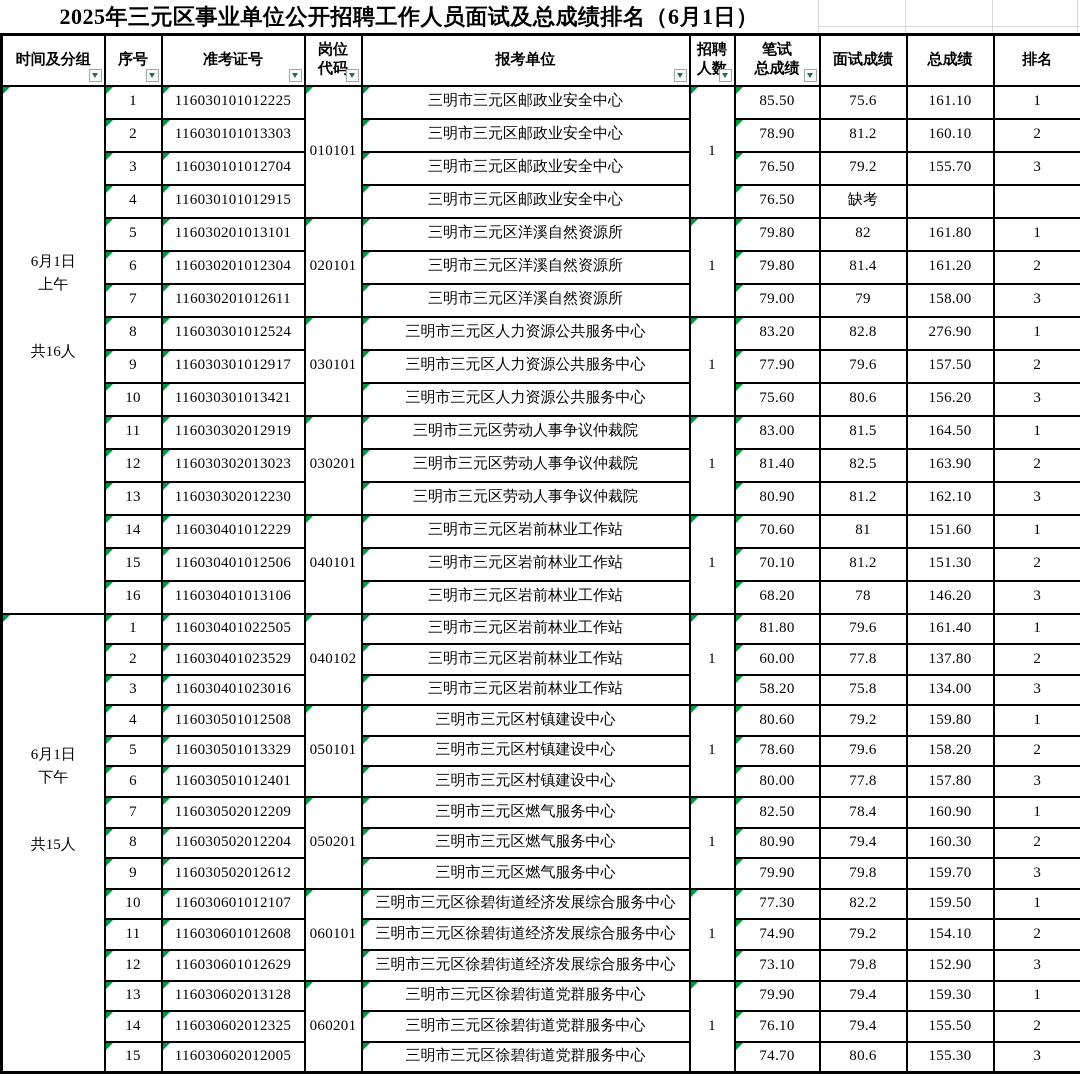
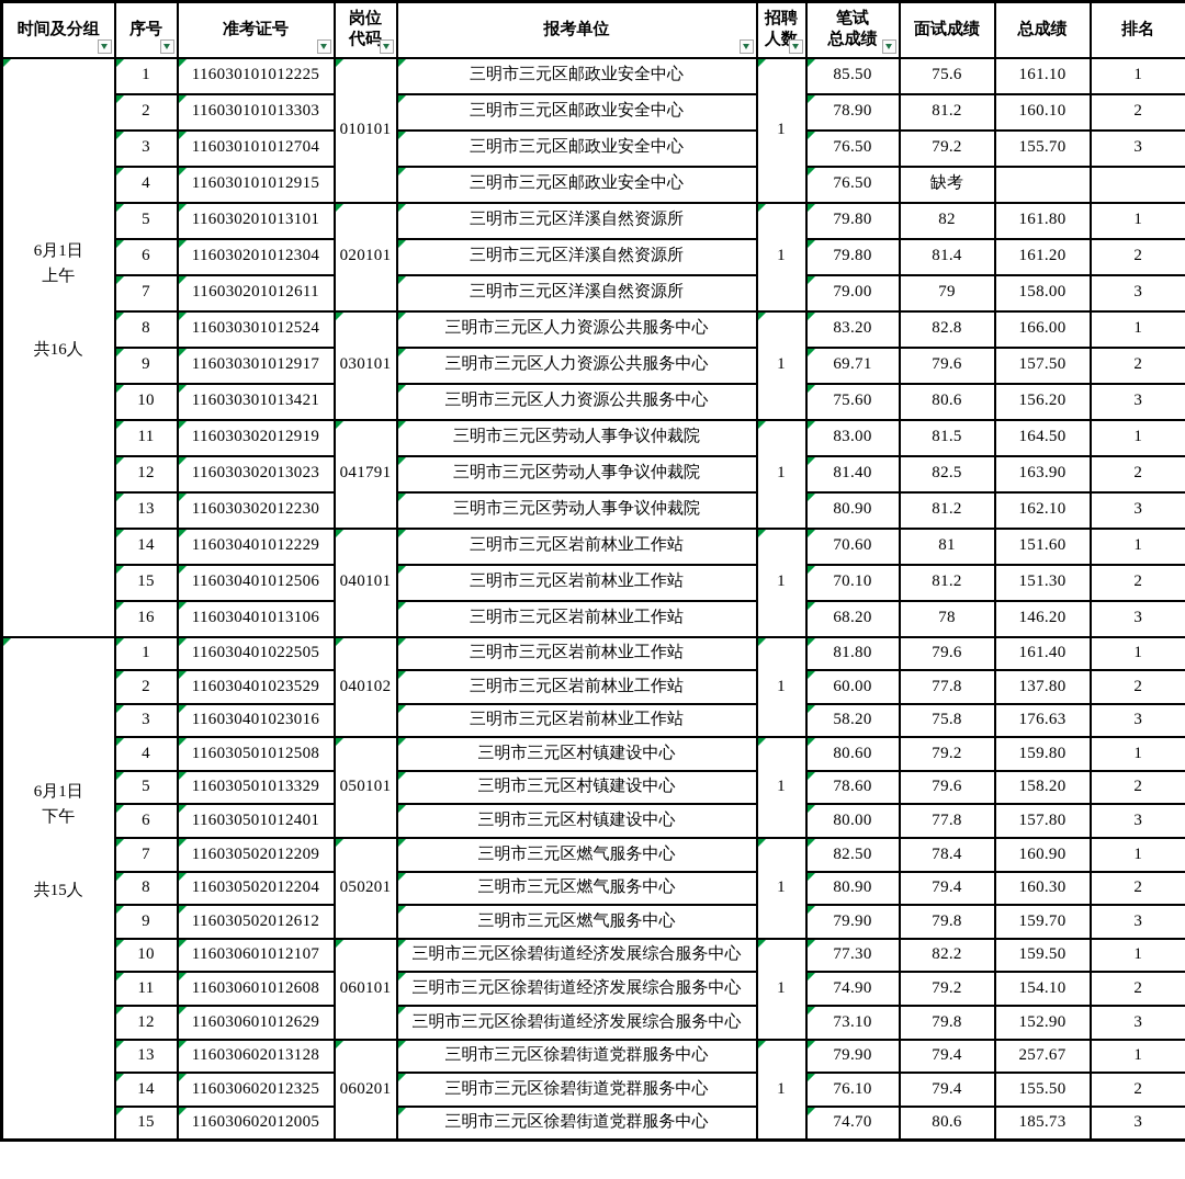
- 2025年三元区事业单位公开招聘工作人员面试及总成绩排名（6月1日）
  时间及分组	序号	准考证号	岗位 代码	报考单位	招聘 人数	笔试 总成绩	面试成绩	总成绩	排名
  6月1日 上午共16人	1	116030101012225	010101	三明市三元区邮政业安全中心	1	85.50	75.6	161.10	1
  2	116030101013303	三明市三元区邮政业安全中心	78.90	81.2	160.10	2
  3	116030101012704	三明市三元区邮政业安全中心	76.50	79.2	155.70	3
  4	116030101012915	三明市三元区邮政业安全中心	76.50	缺考
  5	116030201013101	020101	三明市三元区洋溪自然资源所	1	79.80	82	161.80	1
  6	116030201012304	三明市三元区洋溪自然资源所	79.80	81.4	161.20	2
  7	116030201012611	三明市三元区洋溪自然资源所	79.00	79	158.00	3
- 8	116030301012524	030101	三明市三元区人力资源公共服务中心	1	83.20	82.8	276.90	1
+ 8	116030301012524	030101	三明市三元区人力资源公共服务中心	1	83.20	82.8	166.00	1
- 9	116030301012917	三明市三元区人力资源公共服务中心	77.90	79.6	157.50	2
+ 9	116030301012917	三明市三元区人力资源公共服务中心	69.71	79.6	157.50	2
  10	116030301013421	三明市三元区人力资源公共服务中心	75.60	80.6	156.20	3
- 11	116030302012919	030201	三明市三元区劳动人事争议仲裁院	1	83.00	81.5	164.50	1
+ 11	116030302012919	041791	三明市三元区劳动人事争议仲裁院	1	83.00	81.5	164.50	1
  12	116030302013023	三明市三元区劳动人事争议仲裁院	81.40	82.5	163.90	2
  13	116030302012230	三明市三元区劳动人事争议仲裁院	80.90	81.2	162.10	3
  14	116030401012229	040101	三明市三元区岩前林业工作站	1	70.60	81	151.60	1
  15	116030401012506	三明市三元区岩前林业工作站	70.10	81.2	151.30	2
  16	116030401013106	三明市三元区岩前林业工作站	68.20	78	146.20	3
  6月1日 下午共15人	1	116030401022505	040102	三明市三元区岩前林业工作站	1	81.80	79.6	161.40	1
  2	116030401023529	三明市三元区岩前林业工作站	60.00	77.8	137.80	2
- 3	116030401023016	三明市三元区岩前林业工作站	58.20	75.8	134.00	3
+ 3	116030401023016	三明市三元区岩前林业工作站	58.20	75.8	176.63	3
  4	116030501012508	050101	三明市三元区村镇建设中心	1	80.60	79.2	159.80	1
  5	116030501013329	三明市三元区村镇建设中心	78.60	79.6	158.20	2
  6	116030501012401	三明市三元区村镇建设中心	80.00	77.8	157.80	3
  7	116030502012209	050201	三明市三元区燃气服务中心	1	82.50	78.4	160.90	1
  8	116030502012204	三明市三元区燃气服务中心	80.90	79.4	160.30	2
  9	116030502012612	三明市三元区燃气服务中心	79.90	79.8	159.70	3
  10	116030601012107	060101	三明市三元区徐碧街道经济发展综合服务中心	1	77.30	82.2	159.50	1
  11	116030601012608	三明市三元区徐碧街道经济发展综合服务中心	74.90	79.2	154.10	2
  12	116030601012629	三明市三元区徐碧街道经济发展综合服务中心	73.10	79.8	152.90	3
- 13	116030602013128	060201	三明市三元区徐碧街道党群服务中心	1	79.90	79.4	159.30	1
+ 13	116030602013128	060201	三明市三元区徐碧街道党群服务中心	1	79.90	79.4	257.67	1
  14	116030602012325	三明市三元区徐碧街道党群服务中心	76.10	79.4	155.50	2
- 15	116030602012005	三明市三元区徐碧街道党群服务中心	74.70	80.6	155.30	3
+ 15	116030602012005	三明市三元区徐碧街道党群服务中心	74.70	80.6	185.73	3
